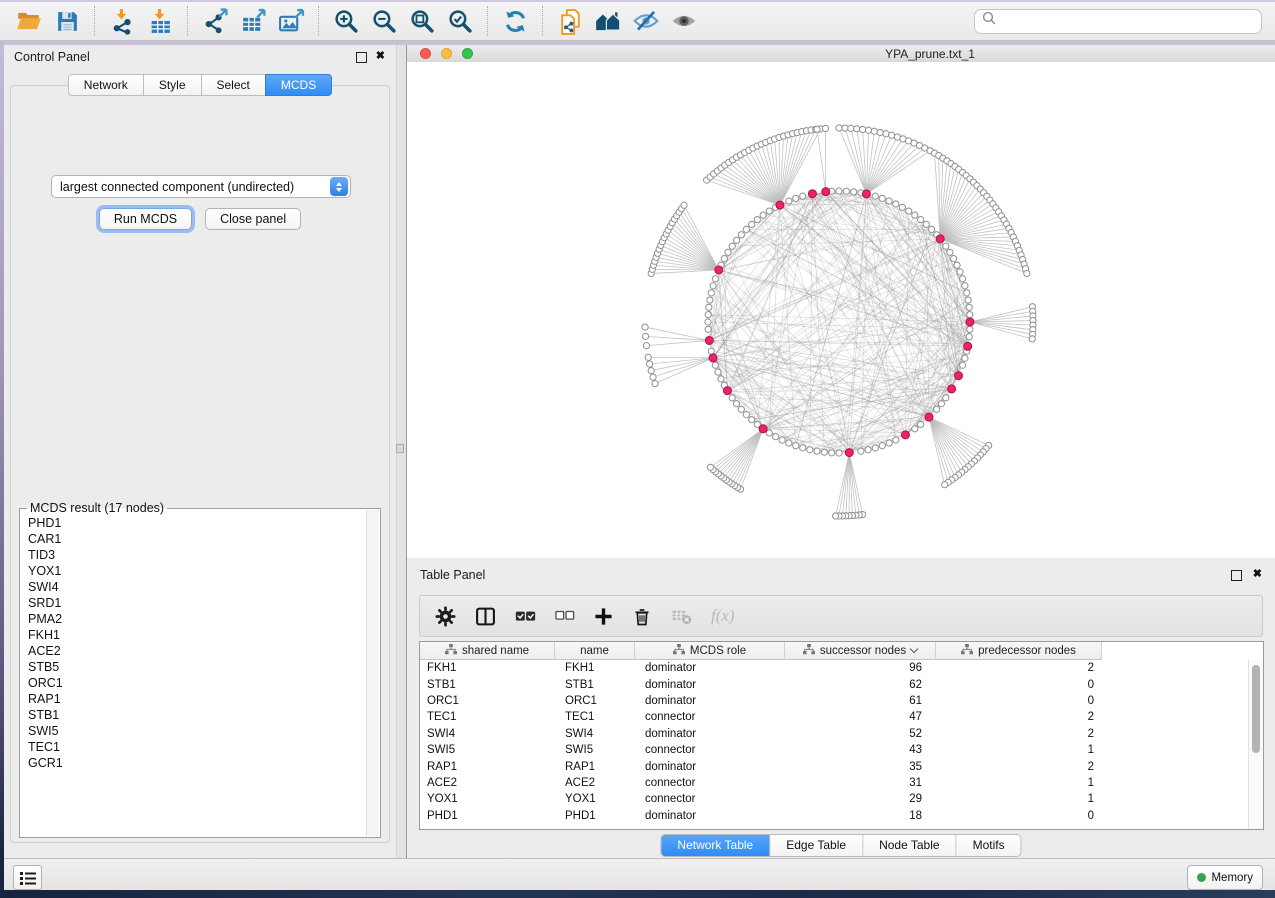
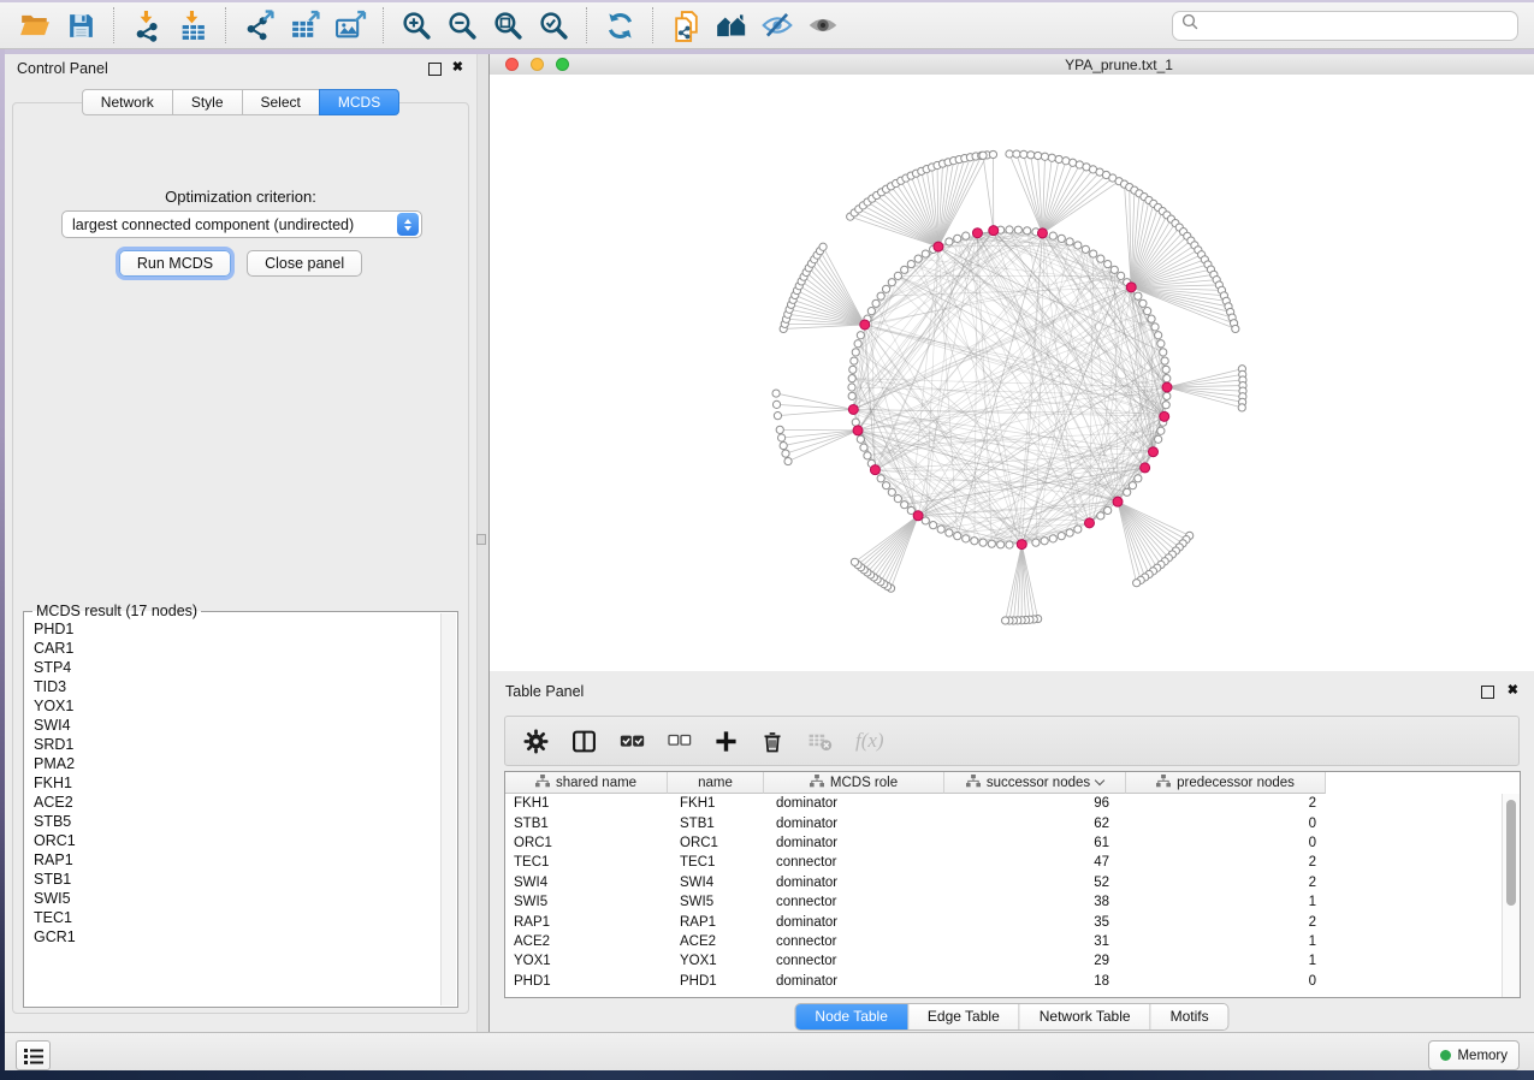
  Control Panel
  ✖
  Network
  Style
  Select
  MCDS
+ Optimization criterion:
  largest connected component (undirected)
  Run MCDS
  Close panel
  MCDS result (17 nodes)
  PHD1
  CAR1
+ STP4
  TID3
  YOX1
  SWI4
  SRD1
  PMA2
  FKH1
  ACE2
  STB5
  ORC1
  RAP1
  STB1
  SWI5
  TEC1
  GCR1
  YPA_prune.txt_1
  Table Panel
  ✖
  f(x)
  shared name
  name
  MCDS role
  successor nodes
  predecessor nodes
  FKH1
  FKH1
  dominator
  96
  2
  STB1
  STB1
  dominator
  62
  0
  ORC1
  ORC1
  dominator
  61
  0
  TEC1
  TEC1
  connector
  47
  2
  SWI4
  SWI4
  dominator
  52
  2
  SWI5
  SWI5
  connector
- 43
+ 38
  1
  RAP1
  RAP1
  dominator
  35
  2
  ACE2
  ACE2
  connector
  31
  1
  YOX1
  YOX1
  connector
  29
  1
  PHD1
  PHD1
  dominator
  18
  0
- Network Table
+ Node Table
  Edge Table
- Node Table
+ Network Table
  Motifs
  Memory
